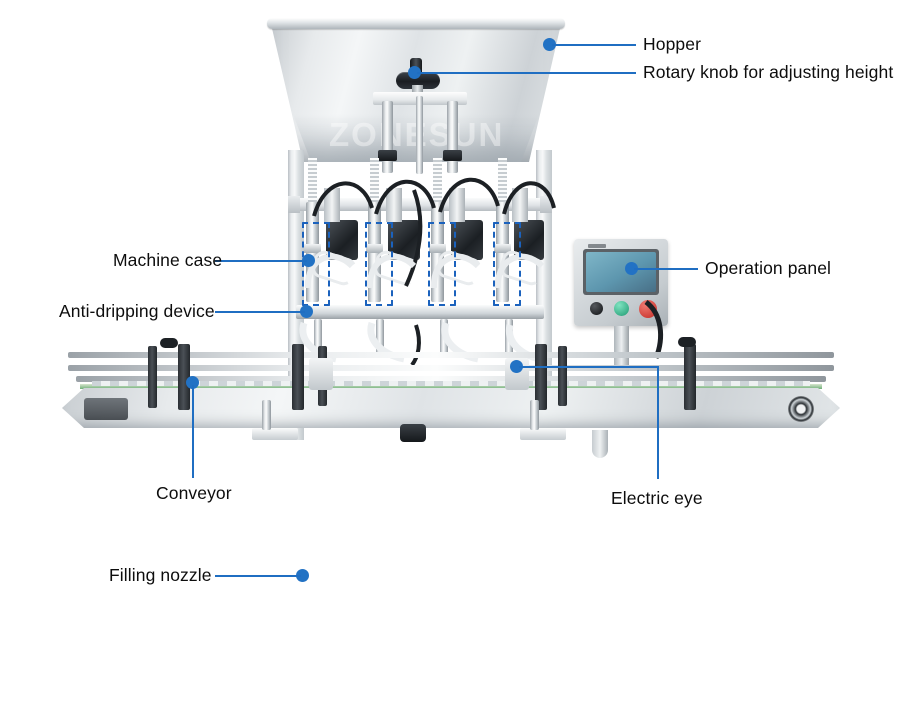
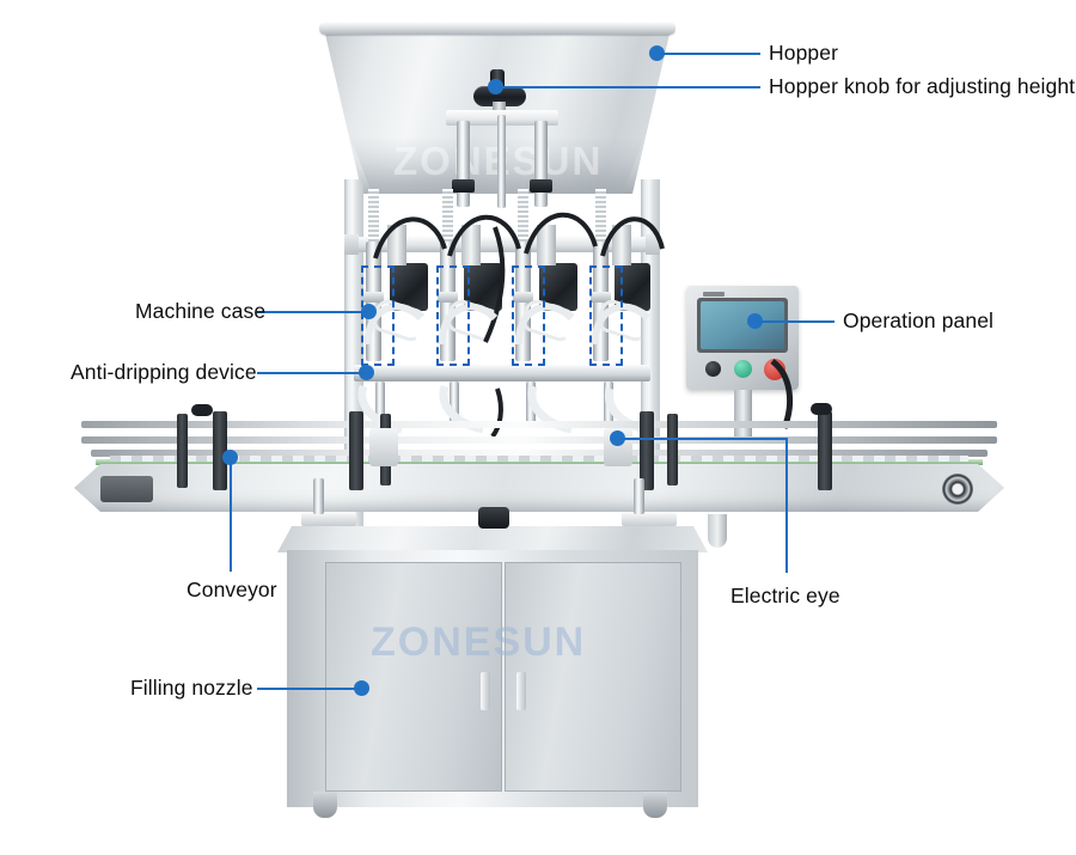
  ZOSUN
+ ZONESUN
  Hopper
- Rotary knob for adjusting height
+ Hopper knob for adjusting height
  Machine case
  Anti-dripping device
  Operation panel
  Electric eye
  Conveyor
  Filling nozzle
